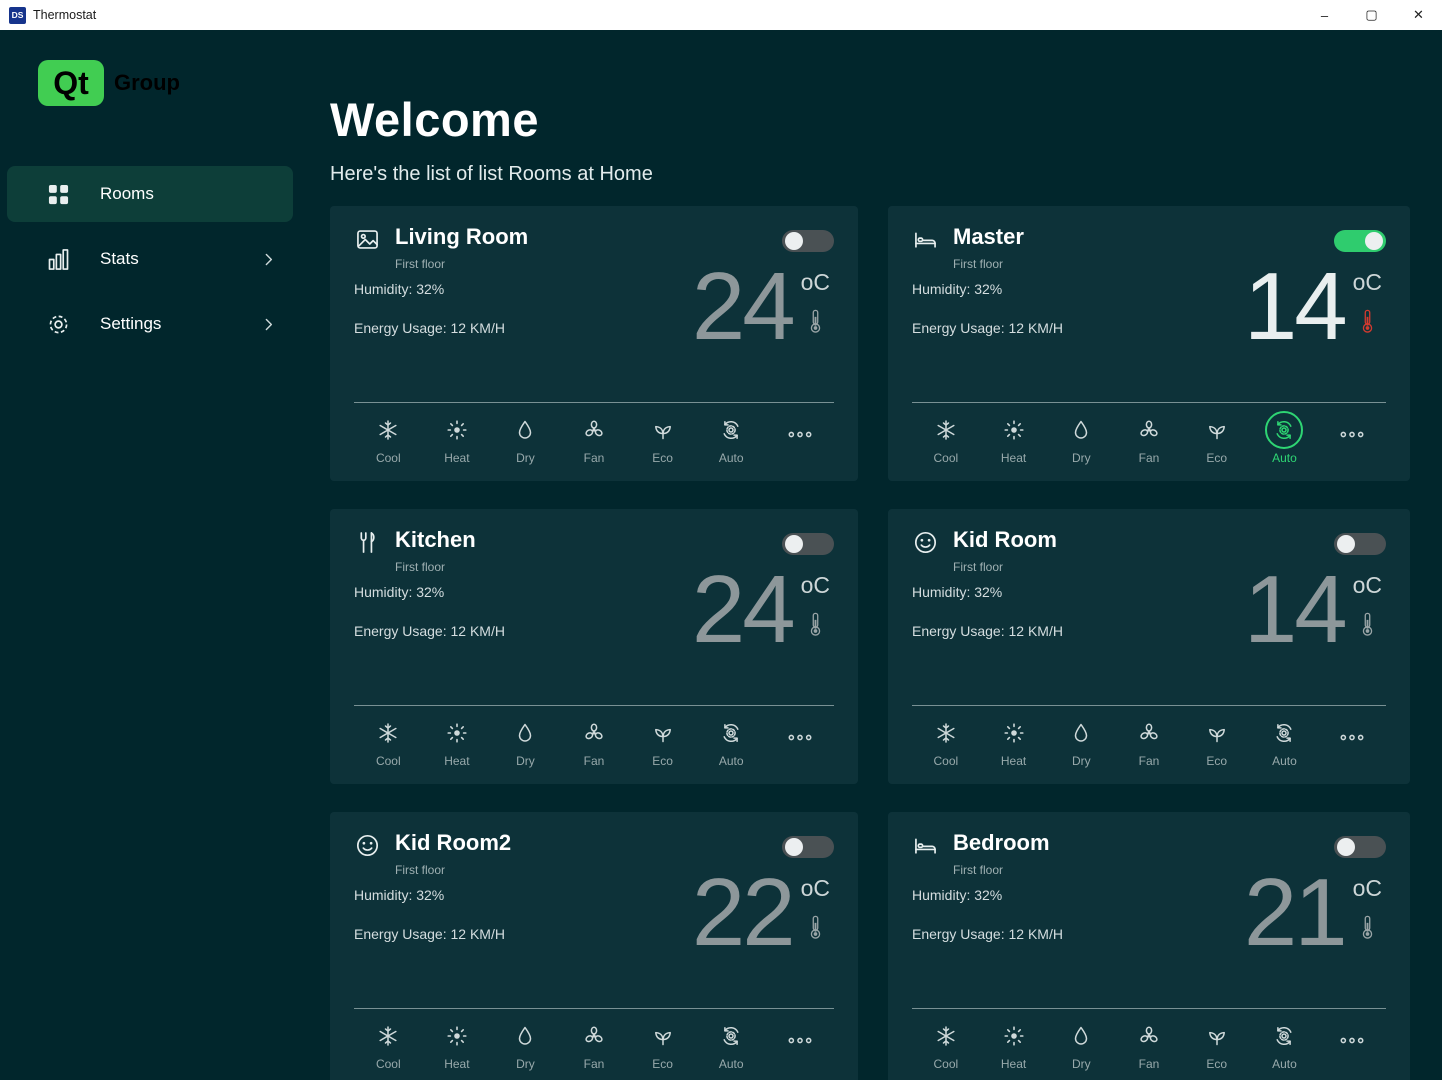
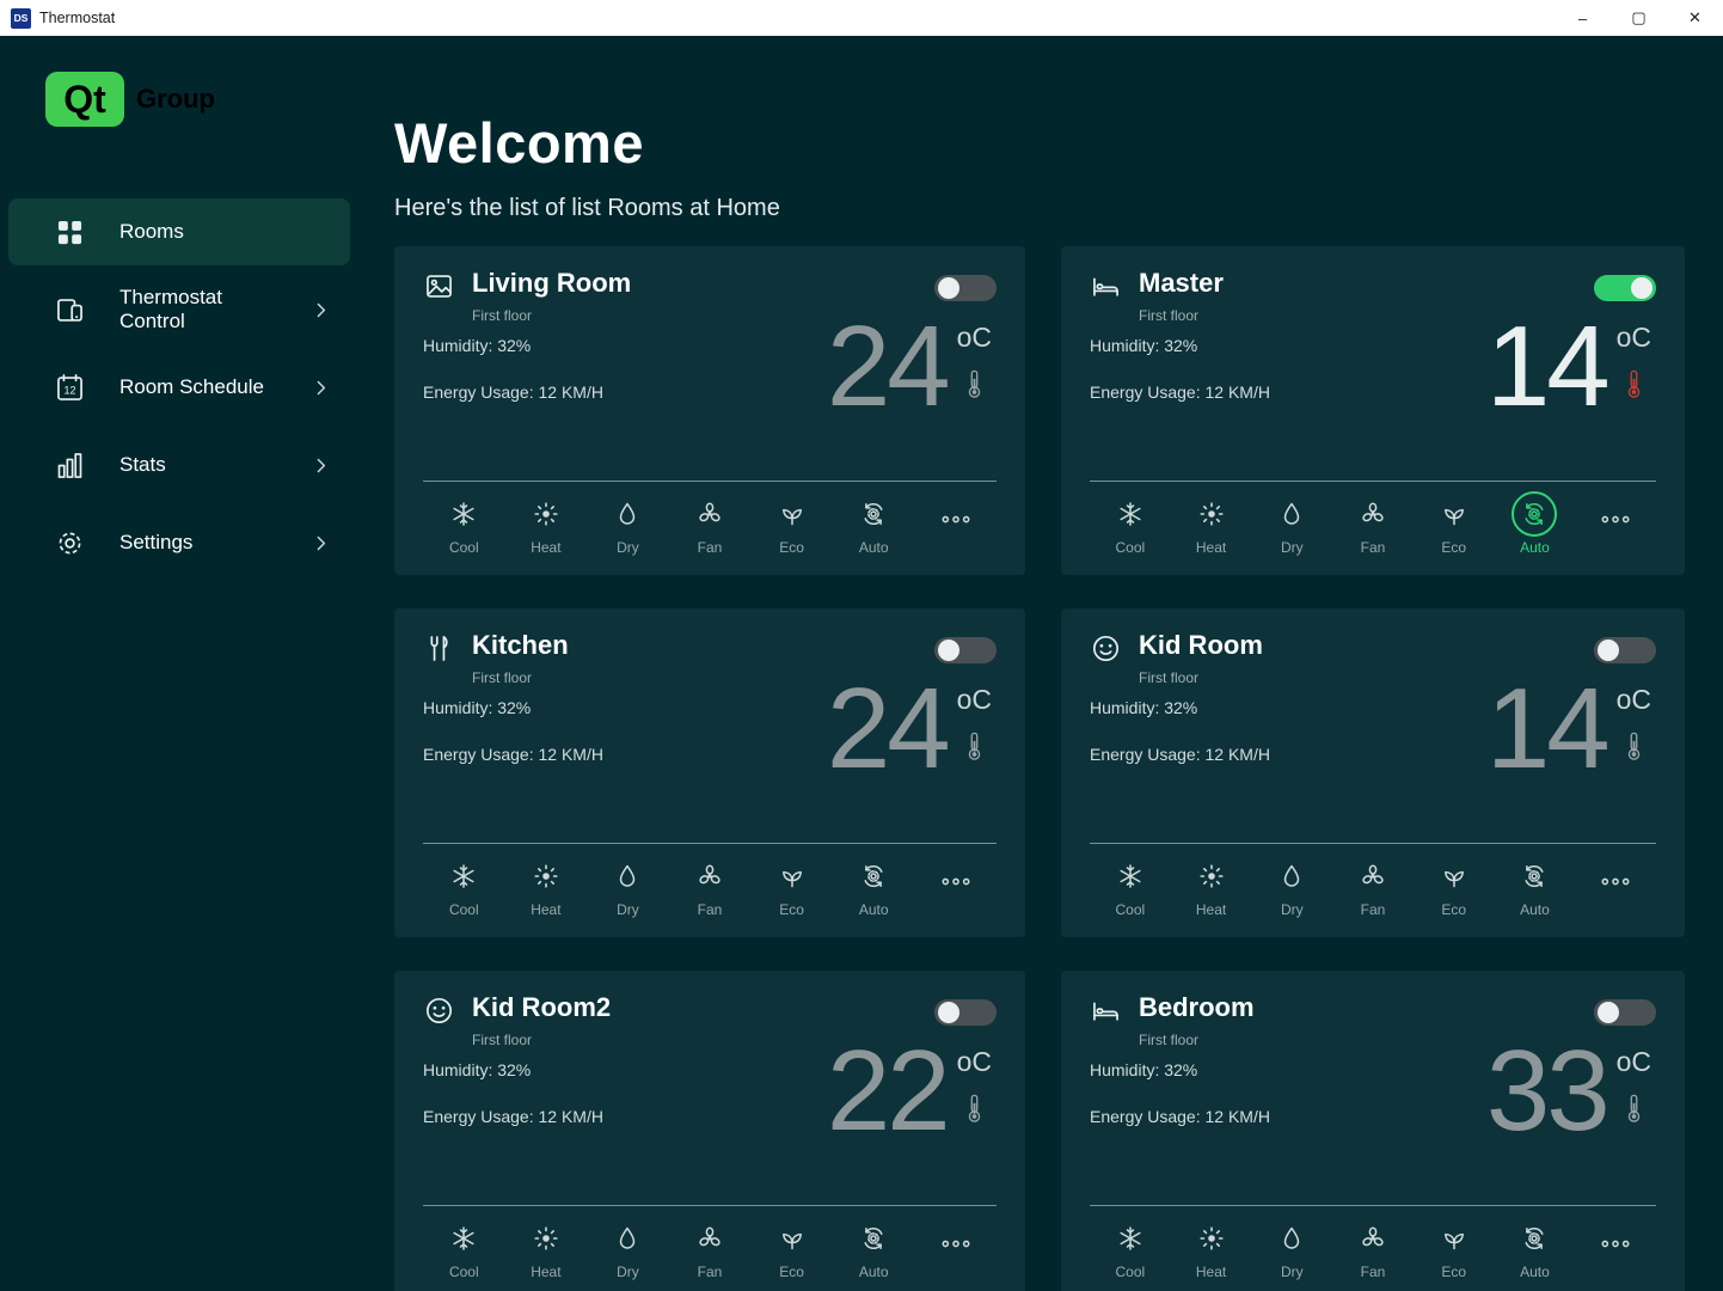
  DS
  Thermostat
  –
  ▢
  ✕
  Qt
  Group
  Rooms
+ Thermostat Control
+ Room Schedule
  Stats
  Settings
  Welcome
  Here's the list of list Rooms at Home
  Living Room
  First floor
  Humidity: 32%
  Energy Usage: 12 KM/H
  24
  oC
  Cool
  Heat
  Dry
  Fan
  Eco
  Auto
  Master
  First floor
  Humidity: 32%
  Energy Usage: 12 KM/H
  14
  oC
  Cool
  Heat
  Dry
  Fan
  Eco
  Auto
  Kitchen
  First floor
  Humidity: 32%
  Energy Usage: 12 KM/H
  24
  oC
  Cool
  Heat
  Dry
  Fan
  Eco
  Auto
  Kid Room
  First floor
  Humidity: 32%
  Energy Usage: 12 KM/H
  14
  oC
  Cool
  Heat
  Dry
  Fan
  Eco
  Auto
  Kid Room2
  First floor
  Humidity: 32%
  Energy Usage: 12 KM/H
  22
  oC
  Cool
  Heat
  Dry
  Fan
  Eco
  Auto
  Bedroom
  First floor
  Humidity: 32%
  Energy Usage: 12 KM/H
- 21
+ 33
  oC
  Cool
  Heat
  Dry
  Fan
  Eco
  Auto
